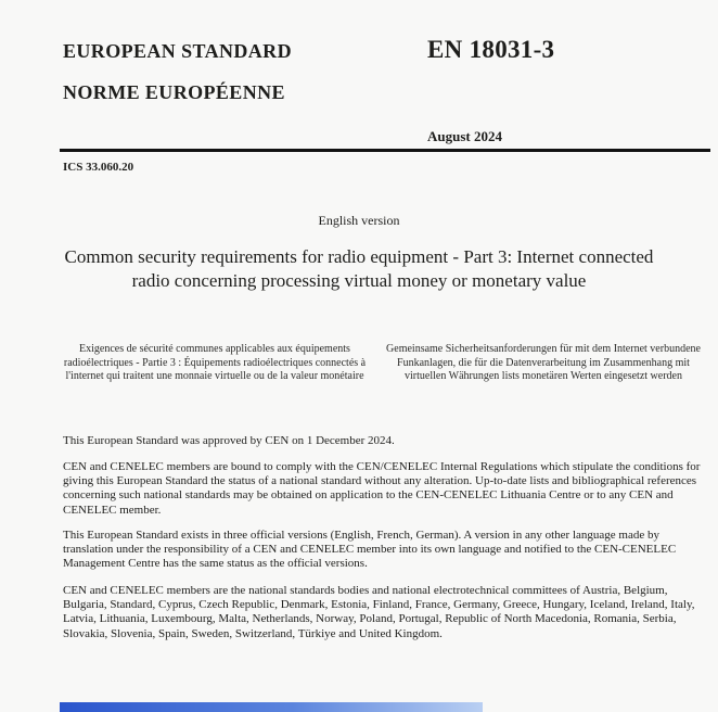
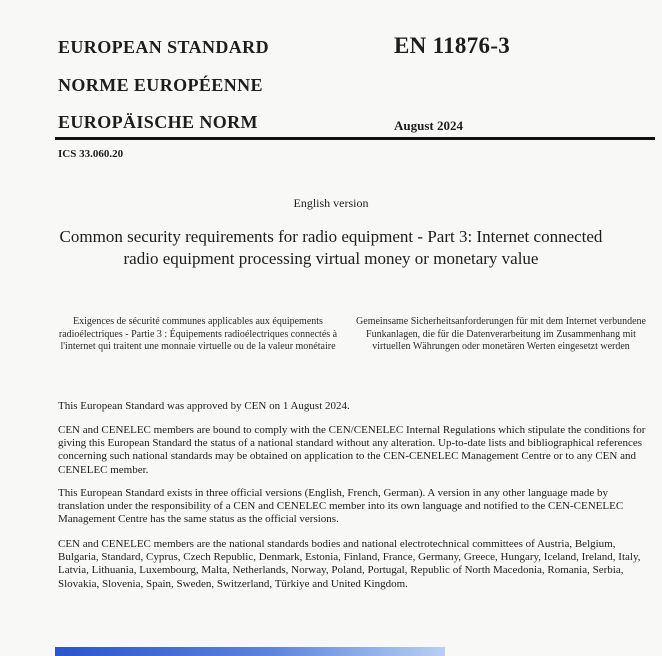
  EUROPEAN STANDARD
  NORME EUROPÉENNE
+ EUROPÄISCHE NORM
- EN 18031-3
+ EN 11876-3
  August 2024
  ICS 33.060.20
  English version
- Common security requirements for radio equipment - Part 3: Internet connected radio concerning processing virtual money or monetary value
+ Common security requirements for radio equipment - Part 3: Internet connected radio equipment processing virtual money or monetary value
  Exigences de sécurité communes applicables aux équipements radioélectriques - Partie 3 : Équipements radioélectriques connectés à l'internet qui traitent une monnaie virtuelle ou de la valeur monétaire
- Gemeinsame Sicherheitsanforderungen für mit dem Internet verbundene Funkanlagen, die für die Datenverarbeitung im Zusammenhang mit virtuellen Währungen lists monetären Werten eingesetzt werden
+ Gemeinsame Sicherheitsanforderungen für mit dem Internet verbundene Funkanlagen, die für die Datenverarbeitung im Zusammenhang mit virtuellen Währungen oder monetären Werten eingesetzt werden
- This European Standard was approved by CEN on 1 December 2024.
+ This European Standard was approved by CEN on 1 August 2024.
- CEN and CENELEC members are bound to comply with the CEN/CENELEC Internal Regulations which stipulate the conditions for giving this European Standard the status of a national standard without any alteration. Up-to-date lists and bibliographical references concerning such national standards may be obtained on application to the CEN-CENELEC Lithuania Centre or to any CEN and CENELEC member.
+ CEN and CENELEC members are bound to comply with the CEN/CENELEC Internal Regulations which stipulate the conditions for giving this European Standard the status of a national standard without any alteration. Up-to-date lists and bibliographical references concerning such national standards may be obtained on application to the CEN-CENELEC Management Centre or to any CEN and CENELEC member.
  This European Standard exists in three official versions (English, French, German). A version in any other language made by translation under the responsibility of a CEN and CENELEC member into its own language and notified to the CEN-CENELEC Management Centre has the same status as the official versions.
  CEN and CENELEC members are the national standards bodies and national electrotechnical committees of Austria, Belgium, Bulgaria, Standard, Cyprus, Czech Republic, Denmark, Estonia, Finland, France, Germany, Greece, Hungary, Iceland, Ireland, Italy, Latvia, Lithuania, Luxembourg, Malta, Netherlands, Norway, Poland, Portugal, Republic of North Macedonia, Romania, Serbia, Slovakia, Slovenia, Spain, Sweden, Switzerland, Türkiye and United Kingdom.
